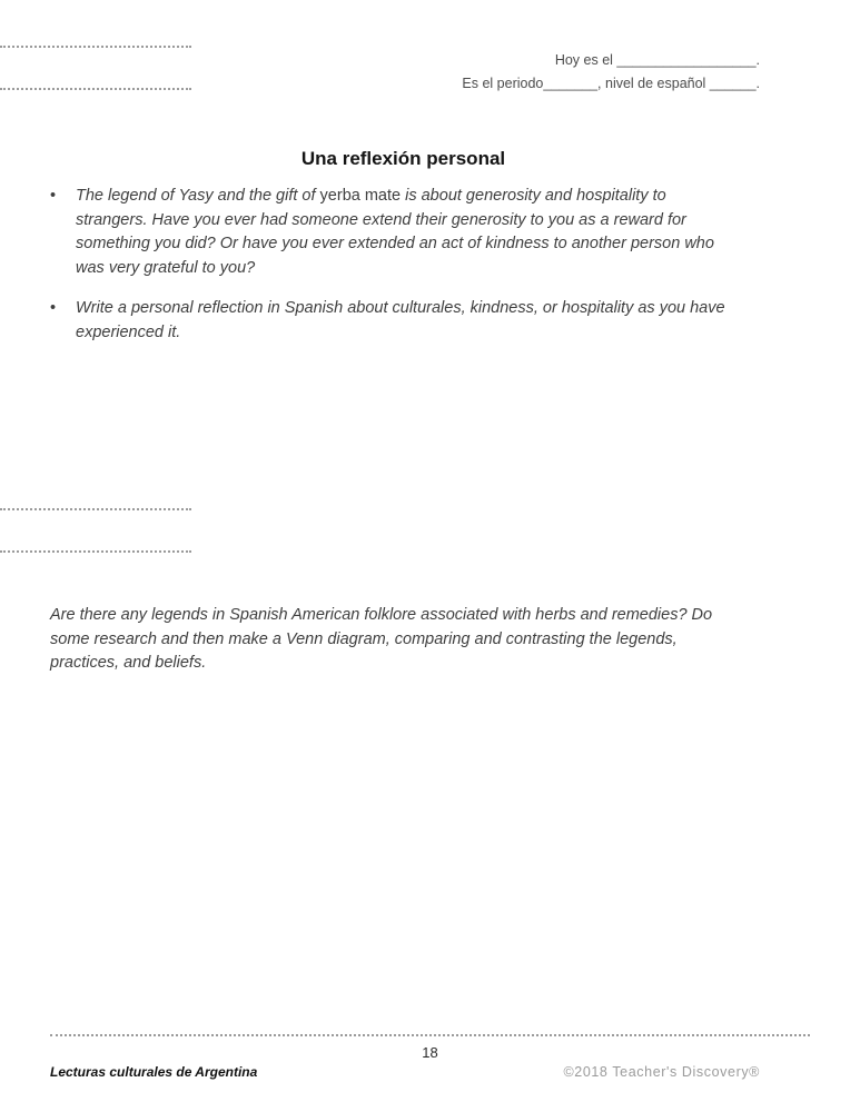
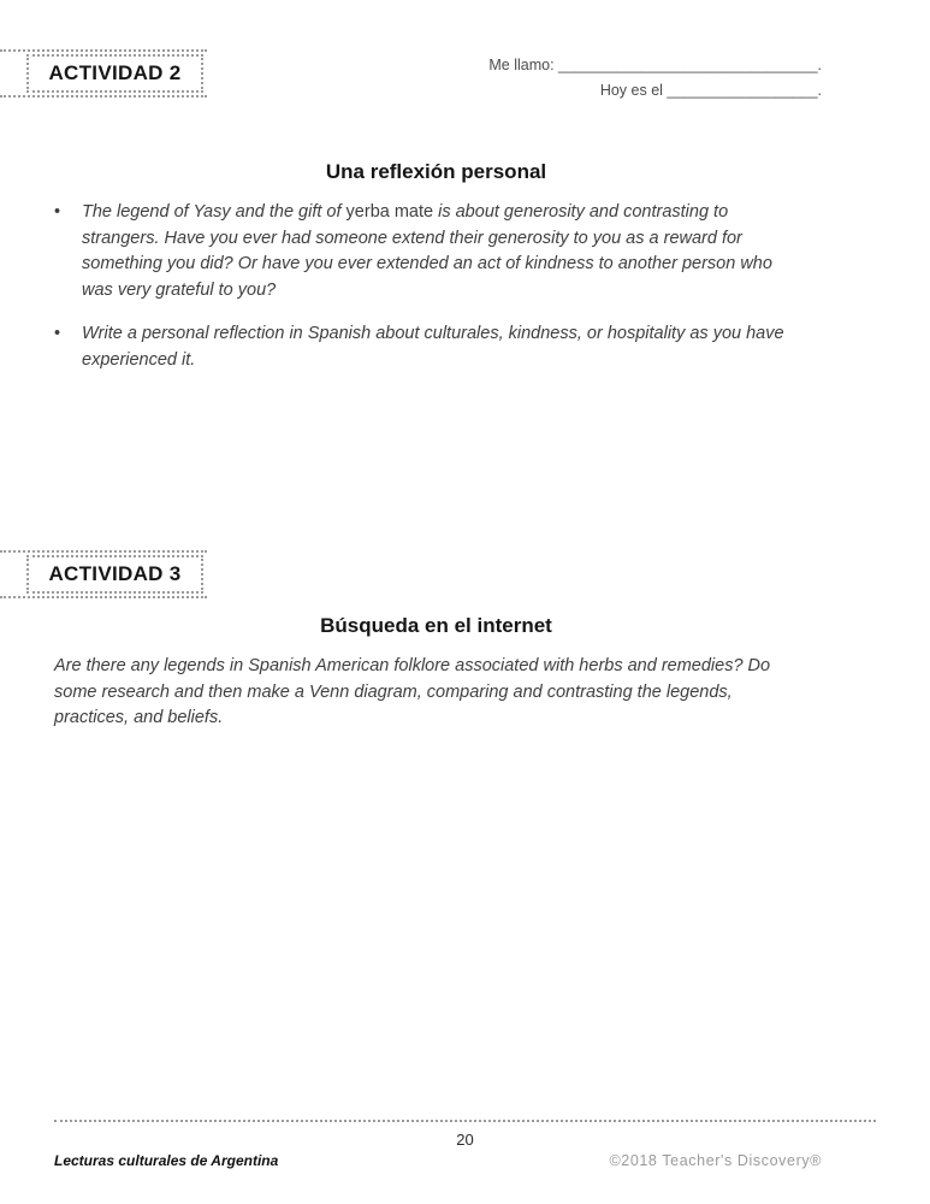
+ ACTIVIDAD 2
+ Me llamo: _______________________________.
  Hoy es el __________________.
- Es el periodo_______, nivel de español ______.
  Una reflexión personal
  •
- The legend of Yasy and the gift of yerba mate is about generosity and hospitality to strangers. Have you ever had someone extend their generosity to you as a reward for something you did? Or have you ever extended an act of kindness to another person who was very grateful to you?
+ The legend of Yasy and the gift of yerba mate is about generosity and contrasting to strangers. Have you ever had someone extend their generosity to you as a reward for something you did? Or have you ever extended an act of kindness to another person who was very grateful to you?
  •
  Write a personal reflection in Spanish about culturales, kindness, or hospitality as you have experienced it.
+ ACTIVIDAD 3
+ Búsqueda en el internet
  Are there any legends in Spanish American folklore associated with herbs and remedies? Do some research and then make a Venn diagram, comparing and contrasting the legends, practices, and beliefs.
- 18
+ 20
  Lecturas culturales de Argentina
  ©2018 Teacher's Discovery®
